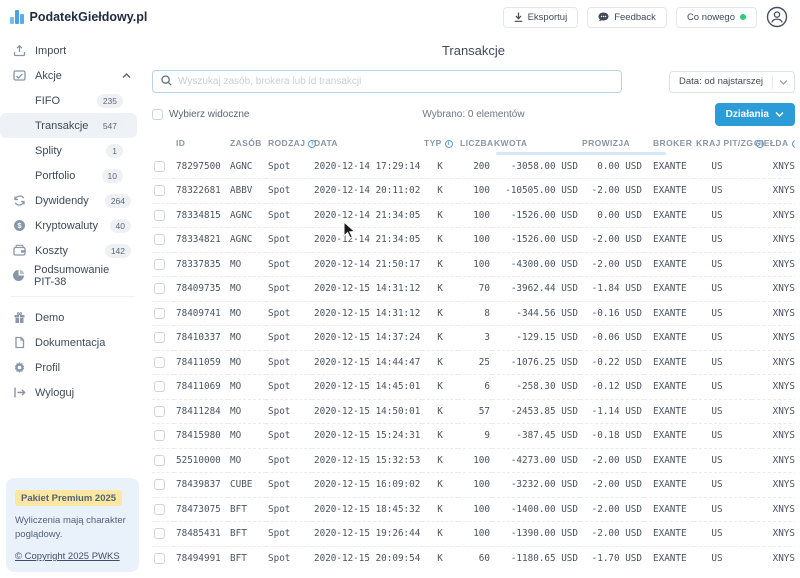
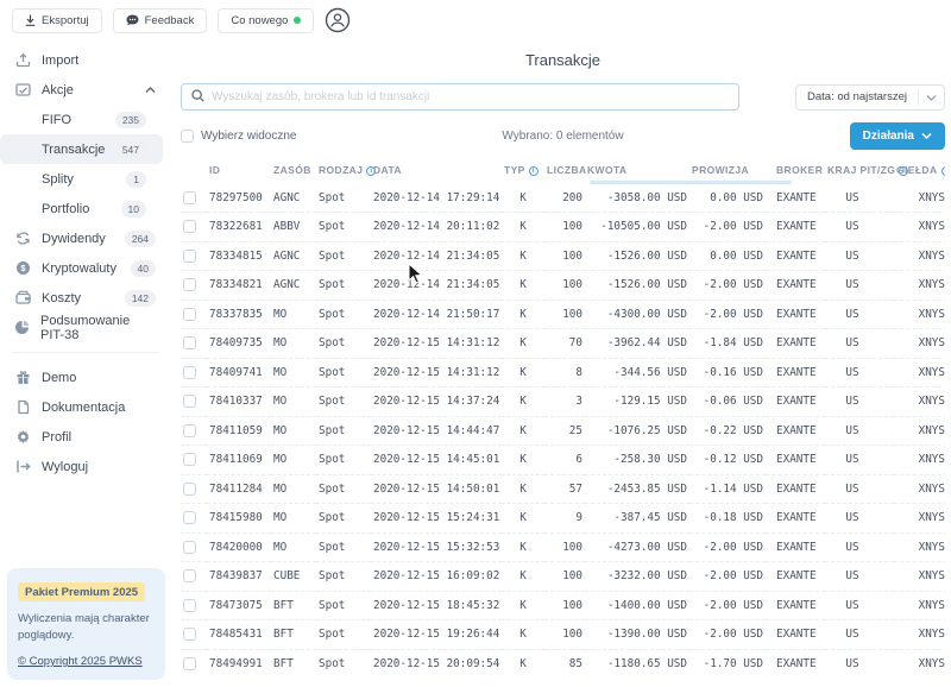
- PodatekGiełdowy.pl
  Eksportuj
  Feedback
  Co nowego
  Import
  Akcje
  FIFO
  235
  Transakcje
  547
  Splity
  1
  Portfolio
  10
  Dywidendy
  264
  $
  Kryptowaluty
  40
  Koszty
  142
  Podsumowanie PIT-38
  Demo
  Dokumentacja
  Profil
  Wyloguj
  Pakiet Premium 2025
  Wyliczenia mają charakter poglądowy.
  © Copyright 2025 PWKS
  Transakcje
  Wyszukaj zasób, brokera lub id transakcji
  Data: od najstarszej
  Wybierz widoczne
  Wybrano: 0 elementów
  Działania
  	ID	ZASÓB	RODZAJ	DATA	TYP	LICZBA	KWOTA	PROWIZJA	BROKER	KRAJ PIT/ZG	GIEŁDA
  	78297500	AGNC	Spot	2020-12-14 17:29:14	K	200	-3058.00 USD	0.00 USD	EXANTE	US	XNYS
  	78322681	ABBV	Spot	2020-12-14 20:11:02	K	100	-10505.00 USD	-2.00 USD	EXANTE	US	XNYS
  	78334815	AGNC	Spot	2020-12-14 21:34:05	K	100	-1526.00 USD	0.00 USD	EXANTE	US	XNYS
  	78334821	AGNC	Spot	2020-12-14 21:34:05	K	100	-1526.00 USD	-2.00 USD	EXANTE	US	XNYS
  	78337835	MO	Spot	2020-12-14 21:50:17	K	100	-4300.00 USD	-2.00 USD	EXANTE	US	XNYS
  	78409735	MO	Spot	2020-12-15 14:31:12	K	70	-3962.44 USD	-1.84 USD	EXANTE	US	XNYS
  	78409741	MO	Spot	2020-12-15 14:31:12	K	8	-344.56 USD	-0.16 USD	EXANTE	US	XNYS
  	78410337	MO	Spot	2020-12-15 14:37:24	K	3	-129.15 USD	-0.06 USD	EXANTE	US	XNYS
  	78411059	MO	Spot	2020-12-15 14:44:47	K	25	-1076.25 USD	-0.22 USD	EXANTE	US	XNYS
  	78411069	MO	Spot	2020-12-15 14:45:01	K	6	-258.30 USD	-0.12 USD	EXANTE	US	XNYS
  	78411284	MO	Spot	2020-12-15 14:50:01	K	57	-2453.85 USD	-1.14 USD	EXANTE	US	XNYS
  	78415980	MO	Spot	2020-12-15 15:24:31	K	9	-387.45 USD	-0.18 USD	EXANTE	US	XNYS
- 	52510000	MO	Spot	2020-12-15 15:32:53	K	100	-4273.00 USD	-2.00 USD	EXANTE	US	XNYS
+ 	78420000	MO	Spot	2020-12-15 15:32:53	K	100	-4273.00 USD	-2.00 USD	EXANTE	US	XNYS
  	78439837	CUBE	Spot	2020-12-15 16:09:02	K	100	-3232.00 USD	-2.00 USD	EXANTE	US	XNYS
  	78473075	BFT	Spot	2020-12-15 18:45:32	K	100	-1400.00 USD	-2.00 USD	EXANTE	US	XNYS
  	78485431	BFT	Spot	2020-12-15 19:26:44	K	100	-1390.00 USD	-2.00 USD	EXANTE	US	XNYS
- 	78494991	BFT	Spot	2020-12-15 20:09:54	K	60	-1180.65 USD	-1.70 USD	EXANTE	US	XNYS
+ 	78494991	BFT	Spot	2020-12-15 20:09:54	K	85	-1180.65 USD	-1.70 USD	EXANTE	US	XNYS
